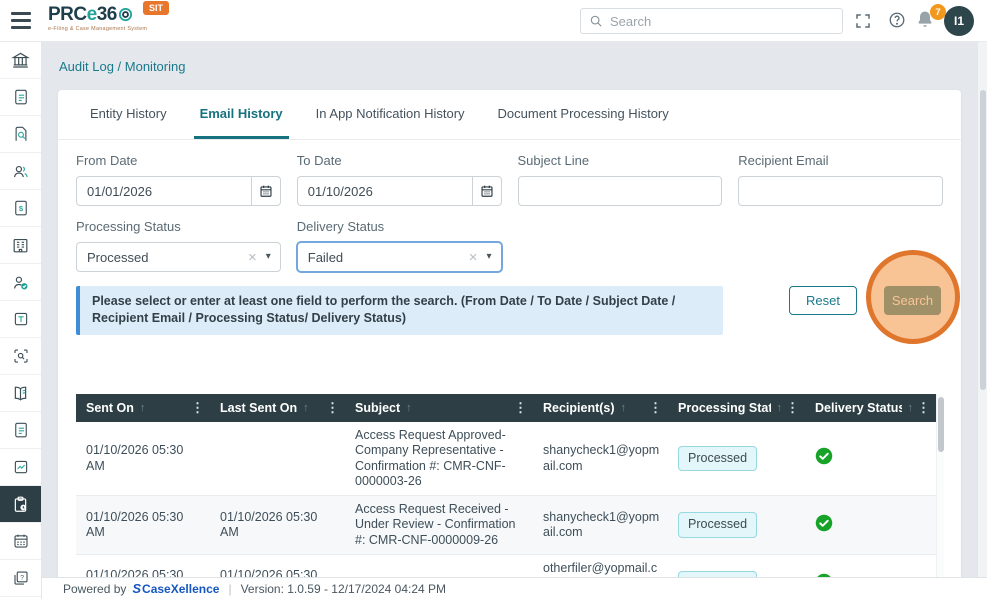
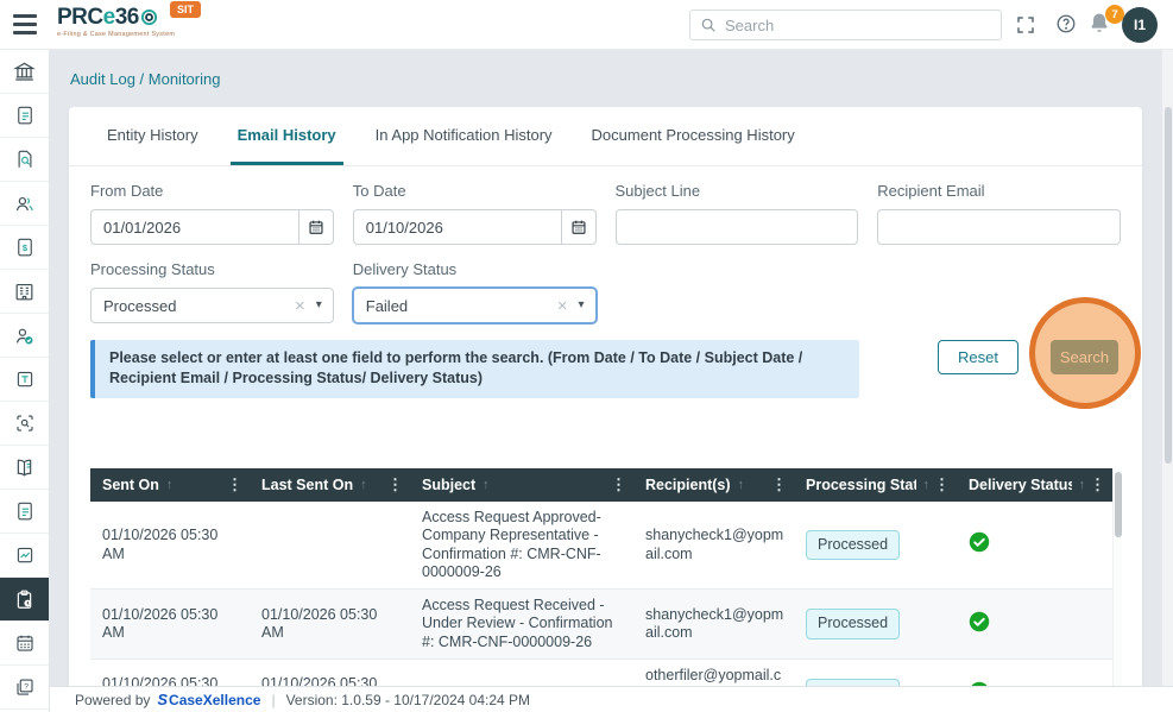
  PRC
  e
  36
  SIT
  Search
  7
  I1
  $
  Audit Log / Monitoring
  Entity History
  Email History
  In App Notification History
  Document Processing History
  From Date
  01/01/2026
  To Date
  01/10/2026
  Subject Line
  Recipient Email
  Processing Status
  Processed
  ×
  ▾
  Delivery Status
  Failed
  ×
  ▾
  Please select or enter at least one field to perform the search. (From Date / To Date / Subject Date / Recipient Email / Processing Status/ Delivery Status)
  Reset
  Search
  Sent On ↑ ⋮	Last Sent On ↑ ⋮	Subject ↑ ⋮	Recipient(s) ↑ ⋮	Processing Stat ↑ ⋮	Delivery Statu ↑ ⋮
- 01/10/2026 05:30 AM		Access Request Approved-Company Representative - Confirmation #: CMR-CNF-0000003-26	shanycheck1@yopmail.com	Processed
+ 01/10/2026 05:30 AM		Access Request Approved-Company Representative - Confirmation #: CMR-CNF-0000009-26	shanycheck1@yopmail.com	Processed
  01/10/2026 05:30 AM	01/10/2026 05:30 AM	Access Request Received - Under Review - Confirmation #: CMR-CNF-0000009-26	shanycheck1@yopmail.com	Processed
  Powered by
  S
  CaseXellence
  |
- Version: 1.0.59 - 12/17/2024 04:24 PM
+ Version: 1.0.59 - 10/17/2024 04:24 PM
